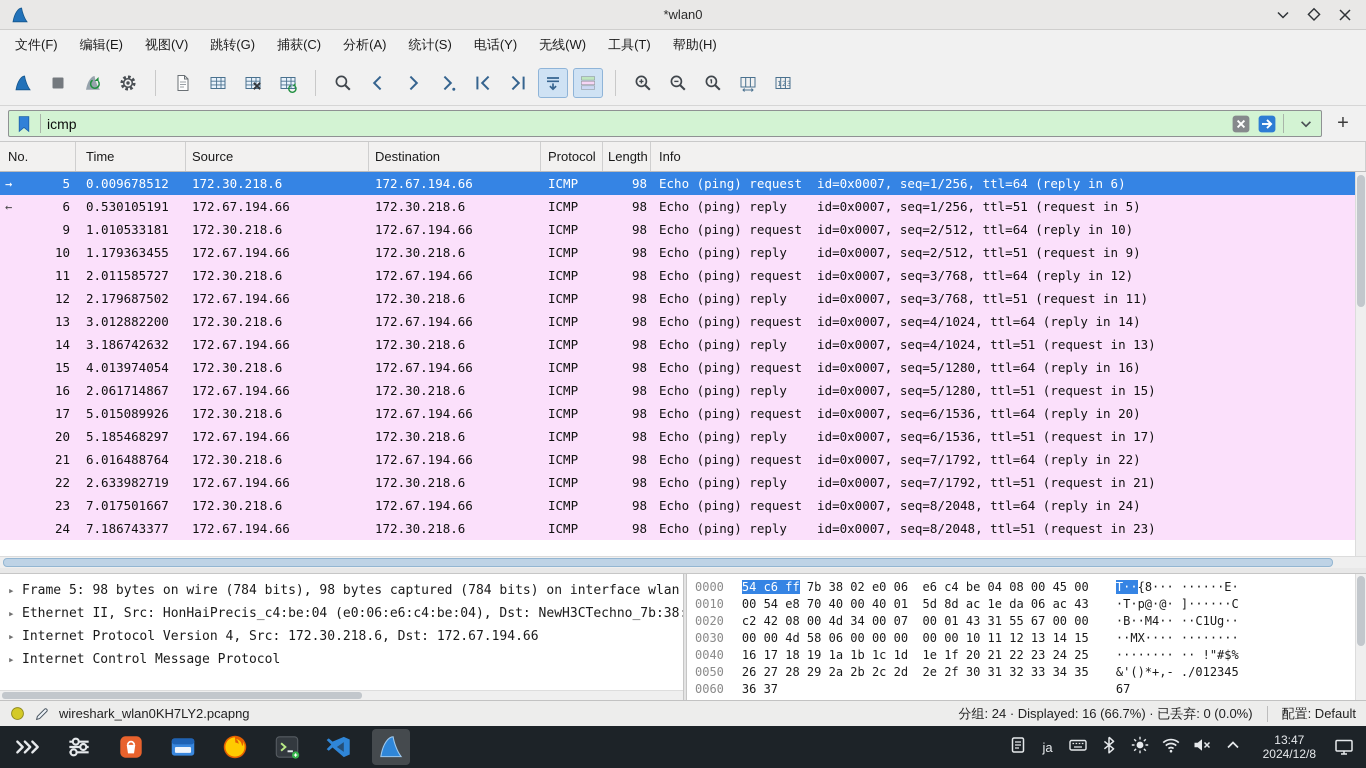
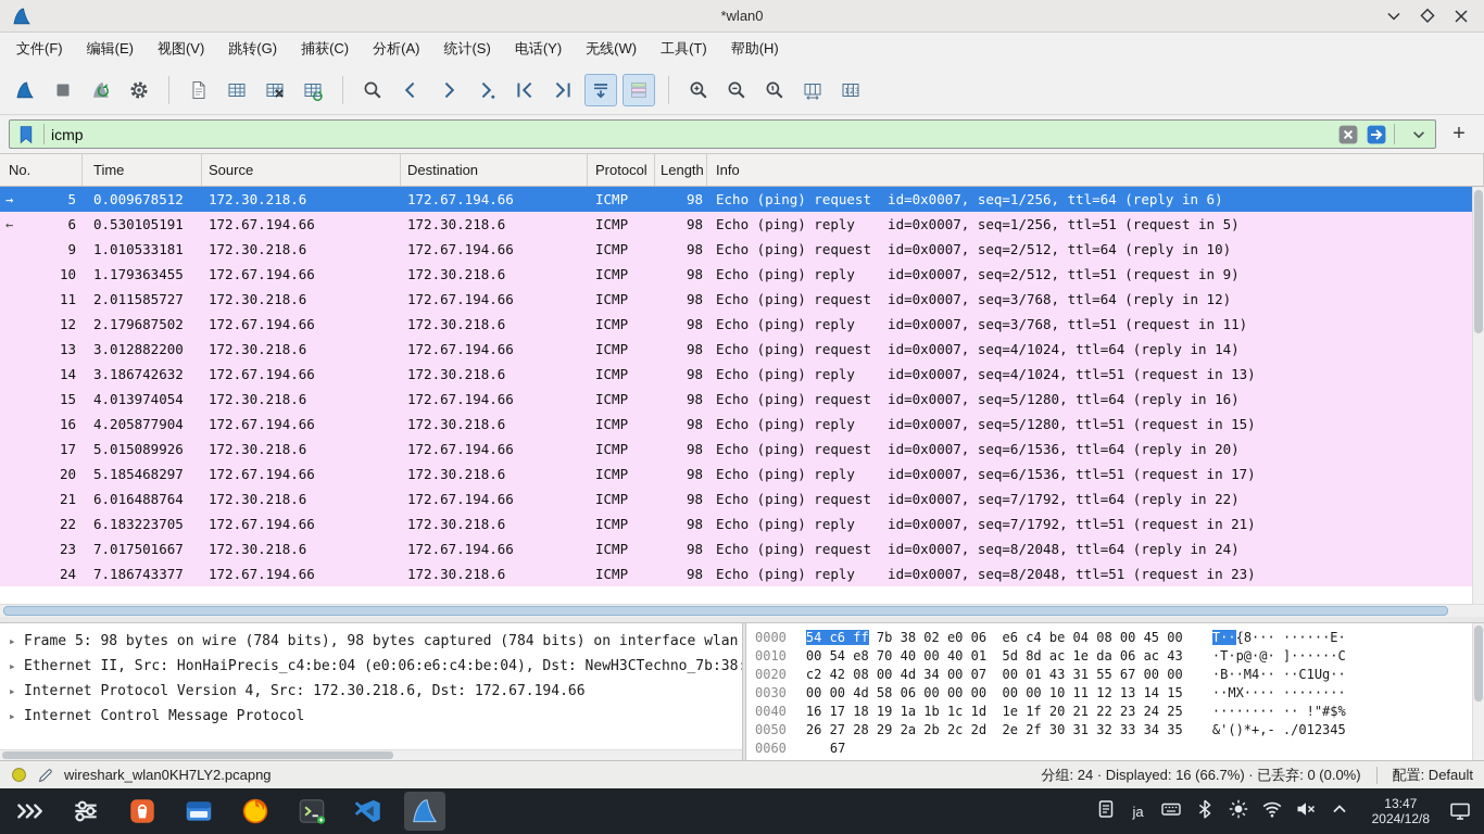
  *wlan0
  文件(F)
  编辑(E)
  视图(V)
  跳转(G)
  捕获(C)
  分析(A)
  统计(S)
  电话(Y)
  无线(W)
  工具(T)
  帮助(H)
  1
  2
  3
  icmp
  +
  No.
  Time
  Source
  Destination
  Protocol
  Length
  Info
  5
  →
  0.009678512
  172.30.218.6
  172.67.194.66
  ICMP
  98
  Echo (ping) request id=0x0007, seq=1/256, ttl=64 (reply in 6)
  6
  ←
  0.530105191
  172.67.194.66
  172.30.218.6
  ICMP
  98
  Echo (ping) reply id=0x0007, seq=1/256, ttl=51 (request in 5)
  9
  1.010533181
  172.30.218.6
  172.67.194.66
  ICMP
  98
  Echo (ping) request id=0x0007, seq=2/512, ttl=64 (reply in 10)
  10
  1.179363455
  172.67.194.66
  172.30.218.6
  ICMP
  98
  Echo (ping) reply id=0x0007, seq=2/512, ttl=51 (request in 9)
  11
  2.011585727
  172.30.218.6
  172.67.194.66
  ICMP
  98
  Echo (ping) request id=0x0007, seq=3/768, ttl=64 (reply in 12)
  12
  2.179687502
  172.67.194.66
  172.30.218.6
  ICMP
  98
  Echo (ping) reply id=0x0007, seq=3/768, ttl=51 (request in 11)
  13
  3.012882200
  172.30.218.6
  172.67.194.66
  ICMP
  98
  Echo (ping) request id=0x0007, seq=4/1024, ttl=64 (reply in 14)
  14
  3.186742632
  172.67.194.66
  172.30.218.6
  ICMP
  98
  Echo (ping) reply id=0x0007, seq=4/1024, ttl=51 (request in 13)
  15
  4.013974054
  172.30.218.6
  172.67.194.66
  ICMP
  98
  Echo (ping) request id=0x0007, seq=5/1280, ttl=64 (reply in 16)
  16
- 2.061714867
+ 4.205877904
  172.67.194.66
  172.30.218.6
  ICMP
  98
  Echo (ping) reply id=0x0007, seq=5/1280, ttl=51 (request in 15)
  17
  5.015089926
  172.30.218.6
  172.67.194.66
  ICMP
  98
  Echo (ping) request id=0x0007, seq=6/1536, ttl=64 (reply in 20)
  20
  5.185468297
  172.67.194.66
  172.30.218.6
  ICMP
  98
  Echo (ping) reply id=0x0007, seq=6/1536, ttl=51 (request in 17)
  21
  6.016488764
  172.30.218.6
  172.67.194.66
  ICMP
  98
  Echo (ping) request id=0x0007, seq=7/1792, ttl=64 (reply in 22)
  22
- 2.633982719
+ 6.183223705
  172.67.194.66
  172.30.218.6
  ICMP
  98
  Echo (ping) reply id=0x0007, seq=7/1792, ttl=51 (request in 21)
  23
  7.017501667
  172.30.218.6
  172.67.194.66
  ICMP
  98
  Echo (ping) request id=0x0007, seq=8/2048, ttl=64 (reply in 24)
  24
  7.186743377
  172.67.194.66
  172.30.218.6
  ICMP
  98
  Echo (ping) reply id=0x0007, seq=8/2048, ttl=51 (request in 23)
  ▸
  Frame 5: 98 bytes on wire (784 bits), 98 bytes captured (784 bits) on interface wlan
  ▸
  Ethernet II, Src: HonHaiPrecis_c4:be:04 (e0:06:e6:c4:be:04), Dst: NewH3CTechno_7b:38
  ▸
  Internet Protocol Version 4, Src: 172.30.218.6, Dst: 172.67.194.66
  ▸
  Internet Control Message Protocol
  0000
  54 c6 ff 7b 38 02 e0 06 e6 c4 be 04 08 00 45 00
  T··{8··· ······E·
  0010
  00 54 e8 70 40 00 40 01 5d 8d ac 1e da 06 ac 43
  ·T·p@·@· ]······C
  0020
  c2 42 08 00 4d 34 00 07 00 01 43 31 55 67 00 00
  ·B··M4·· ··C1Ug··
  0030
  00 00 4d 58 06 00 00 00 00 00 10 11 12 13 14 15
  ··MX···· ········
  0040
  16 17 18 19 1a 1b 1c 1d 1e 1f 20 21 22 23 24 25
  ········ ·· !"#$%
  0050
  26 27 28 29 2a 2b 2c 2d 2e 2f 30 31 32 33 34 35
  &'()*+,- ./012345
  0060
- 36 37
  67
  wireshark_wlan0KH7LY2.pcapng
  分组: 24 · Displayed: 16 (66.7%) · 已丢弃: 0 (0.0%)
  配置: Default
  ja
  13:47
  2024/12/8
